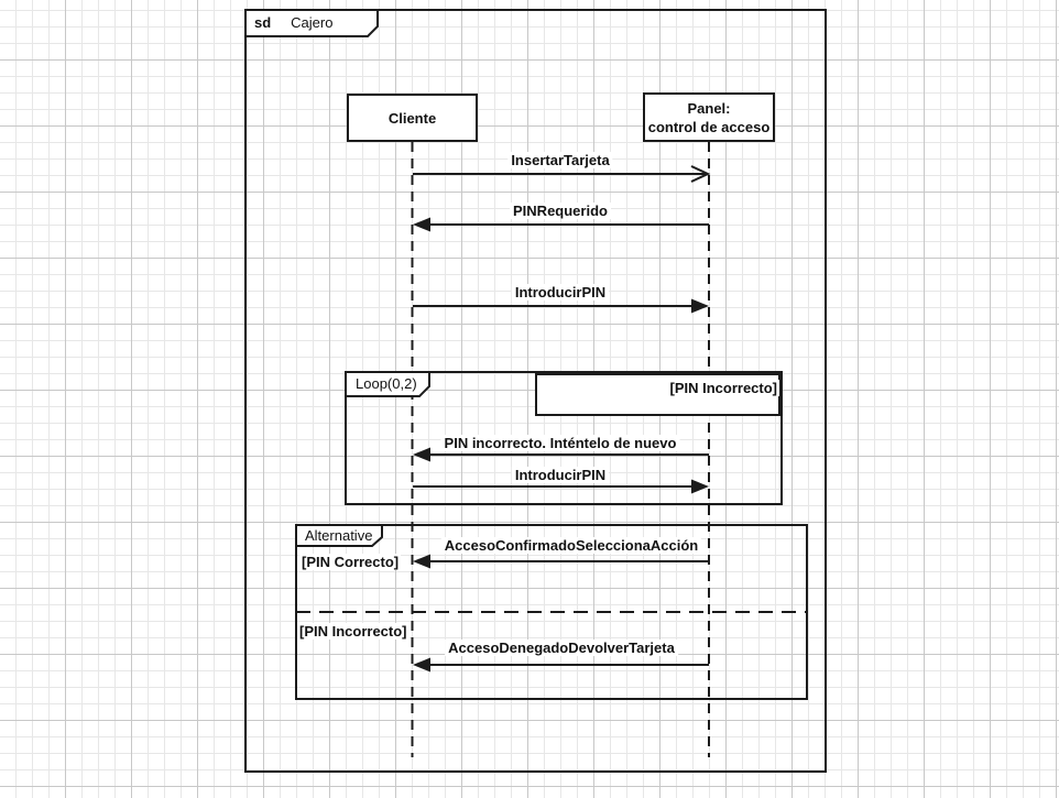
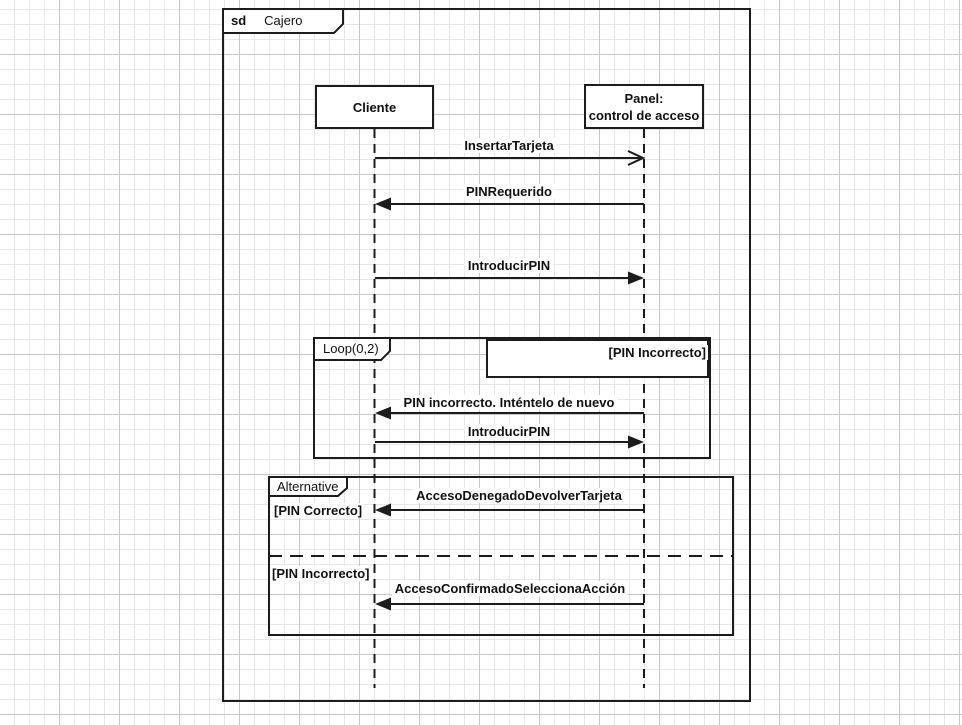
  sd
  Cajero
  Cliente
  Panel:
  control de acceso
  InsertarTarjeta
  PINRequerido
  IntroducirPIN
  Loop(0,2)
  [PIN Incorrecto]
  PIN incorrecto. Inténtelo de nuevo
  IntroducirPIN
  Alternative
- AccesoConfirmadoSeleccionaAcción
+ AccesoDenegadoDevolverTarjeta
  [PIN Correcto]
  [PIN Incorrecto]
- AccesoDenegadoDevolverTarjeta
+ AccesoConfirmadoSeleccionaAcción
